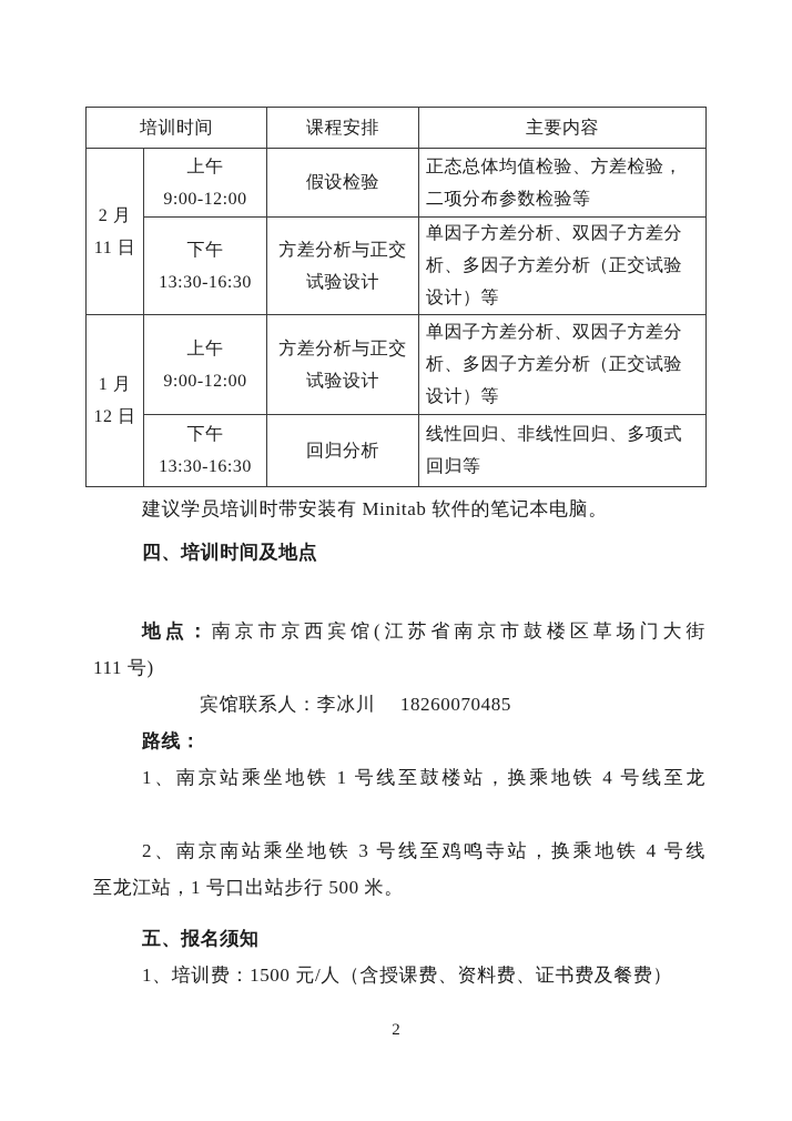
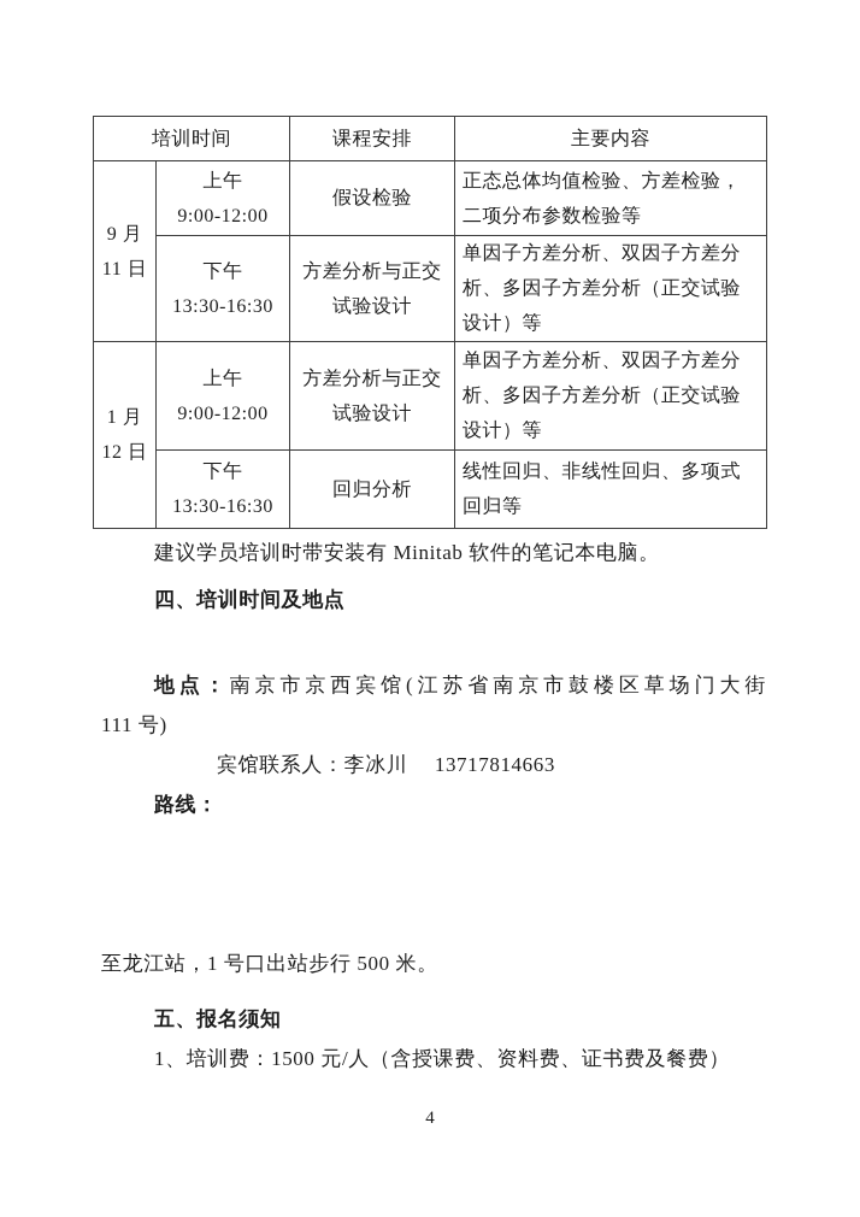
  培训时间	课程安排	主要内容
- 2 月 11 日	上午 9:00-12:00	假设检验	正态总体均值检验、方差检验， 二项分布参数检验等
+ 9 月 11 日	上午 9:00-12:00	假设检验	正态总体均值检验、方差检验， 二项分布参数检验等
  下午 13:30-16:30	方差分析与正交 试验设计	单因子方差分析、双因子方差分 析、多因子方差分析（正交试验 设计）等
  1 月 12 日	上午 9:00-12:00	方差分析与正交 试验设计	单因子方差分析、双因子方差分 析、多因子方差分析（正交试验 设计）等
  下午 13:30-16:30	回归分析	线性回归、非线性回归、多项式 回归等
  建议学员培训时带安装有 Minitab 软件的笔记本电脑。
  四、培训时间及地点
  地点：南京市京西宾馆(江苏省南京市鼓楼区草场门大街
  111 号)
- 宾馆联系人：李冰川 18260070485
+ 宾馆联系人：李冰川 13717814663
  路线：
- 1、南京站乘坐地铁 1 号线至鼓楼站，换乘地铁 4 号线至龙
- 2、南京南站乘坐地铁 3 号线至鸡鸣寺站，换乘地铁 4 号线
  至龙江站，1 号口出站步行 500 米。
  五、报名须知
  1、培训费：1500 元/人（含授课费、资料费、证书费及餐费）
- 2
+ 4
